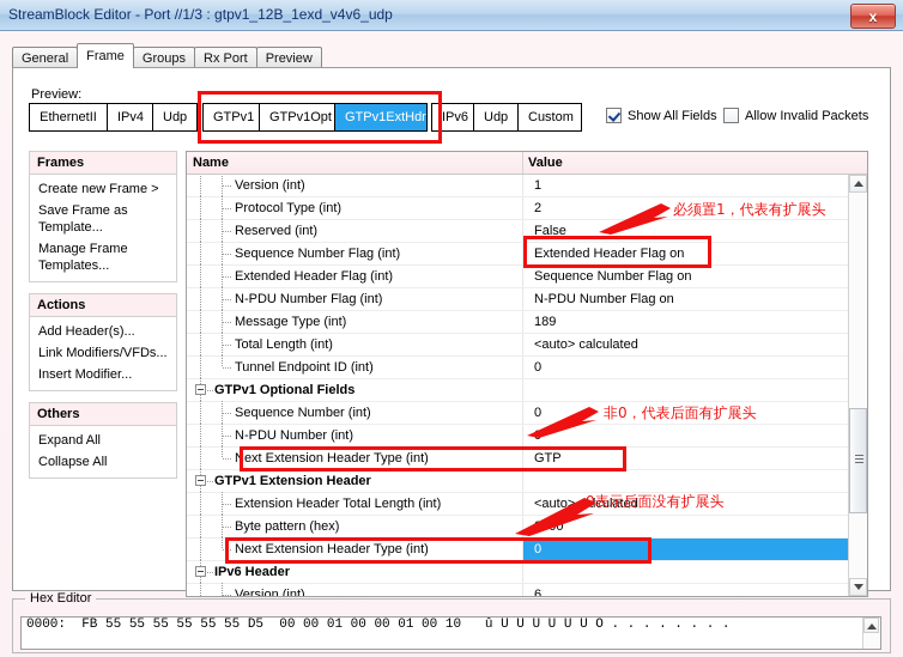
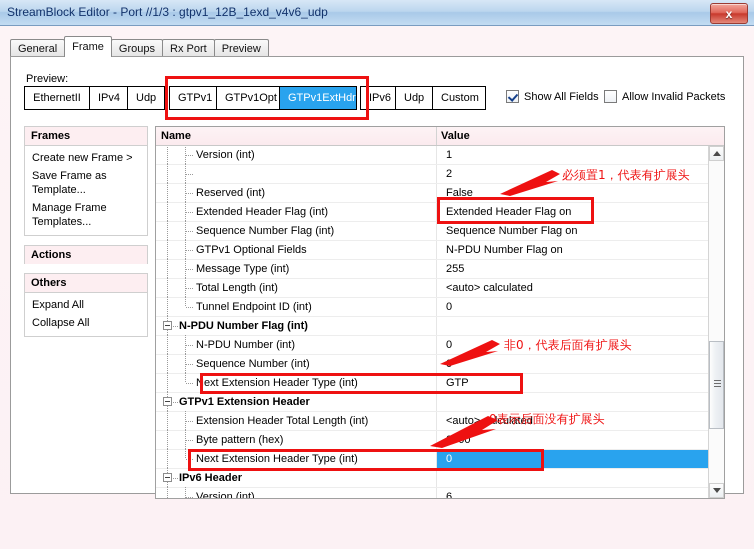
  StreamBlock Editor - Port //1/3 : gtpv1_12B_1exd_v4v6_udp
  x
  General
  Frame
  Groups
  Rx Port
  Preview
  Preview:
  EthernetII
  IPv4
  Udp
  GTPv1
  GTPv1Opt
  GTPv1ExtHdr
  IPv6
  Udp
  Custom
  Show All Fields
  Allow Invalid Packets
  Frames
  Create new Frame >
  Save Frame as Template...
  Manage Frame Templates...
  Actions
- Add Header(s)...
- Link Modifiers/VFDs...
- Insert Modifier...
  Others
  Expand All
  Collapse All
  Name
  Value
  Version (int)
  1
- Protocol Type (int)
  2
  Reserved (int)
  False
- Sequence Number Flag (int)
+ Extended Header Flag (int)
  Extended Header Flag on
- Extended Header Flag (int)
+ Sequence Number Flag (int)
  Sequence Number Flag on
- N-PDU Number Flag (int)
+ GTPv1 Optional Fields
  N-PDU Number Flag on
  Message Type (int)
- 189
+ 255
  Total Length (int)
  <auto> calculated
  Tunnel Endpoint ID (int)
  0
- GTPv1 Optional Fields
+ N-PDU Number Flag (int)
- Sequence Number (int)
+ N-PDU Number (int)
  0
- N-PDU Number (int)
+ Sequence Number (int)
  Next Extension Header Type (int)
  GTP
  GTPv1 Extension Header
  Extension Header Total Length (int)
  <auto>culated
  Byte pattern (hex)
  Next Extension Header Type (int)
  0
  IPv6 Header
  Version (int)
  6
  必须置1，代表有扩展头
  非0，代表后面有扩展头
  0表示后面没有扩展头
- Hex Editor
- 0000: FB 55 55 55 55 55 55 D5 00 00 01 00 00 01 00 10 û U U U U U U Õ . . . . . . . .
